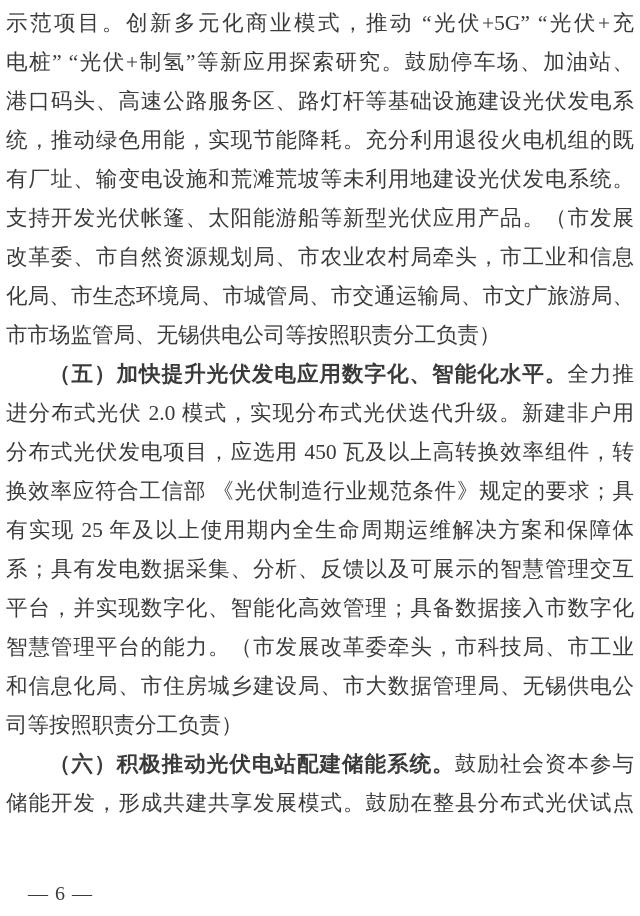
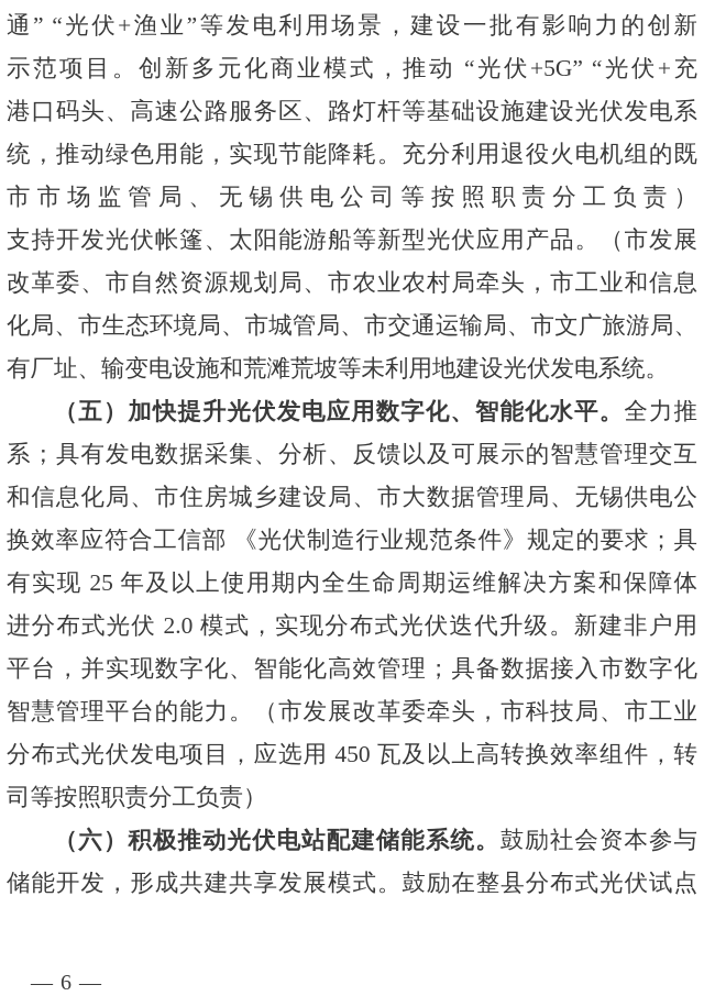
+ 通” “光伏+渔业”等发电利用场景，建设一批有影响力的创新
  示范项目。创新多元化商业模式，推动 “光伏+5G” “光伏+充
- 电桩” “光伏+制氢”等新应用探索研究。鼓励停车场、加油站、
  港口码头、高速公路服务区、路灯杆等基础设施建设光伏发电系
  统，推动绿色用能，实现节能降耗。充分利用退役火电机组的既
- 有厂址、输变电设施和荒滩荒坡等未利用地建设光伏发电系统。
+ 市市场监管局、无锡供电公司等按照职责分工负责）
  支持开发光伏帐篷、太阳能游船等新型光伏应用产品。（市发展
  改革委、市自然资源规划局、市农业农村局牵头，市工业和信息
  化局、市生态环境局、市城管局、市交通运输局、市文广旅游局、
- 市市场监管局、无锡供电公司等按照职责分工负责）
+ 有厂址、输变电设施和荒滩荒坡等未利用地建设光伏发电系统。
  （五）加快提升光伏发电应用数字化、智能化水平。全力推
- 进分布式光伏 2.0 模式，实现分布式光伏迭代升级。新建非户用
+ 系；具有发电数据采集、分析、反馈以及可展示的智慧管理交互
- 分布式光伏发电项目，应选用 450 瓦及以上高转换效率组件，转
+ 和信息化局、市住房城乡建设局、市大数据管理局、无锡供电公
  换效率应符合工信部 《光伏制造行业规范条件》规定的要求；具
  有实现 25 年及以上使用期内全生命周期运维解决方案和保障体
- 系；具有发电数据采集、分析、反馈以及可展示的智慧管理交互
+ 进分布式光伏 2.0 模式，实现分布式光伏迭代升级。新建非户用
  平台，并实现数字化、智能化高效管理；具备数据接入市数字化
  智慧管理平台的能力。（市发展改革委牵头，市科技局、市工业
- 和信息化局、市住房城乡建设局、市大数据管理局、无锡供电公
+ 分布式光伏发电项目，应选用 450 瓦及以上高转换效率组件，转
  司等按照职责分工负责）
  （六）积极推动光伏电站配建储能系统。鼓励社会资本参与
  储能开发，形成共建共享发展模式。鼓励在整县分布式光伏试点
  — 6 —
